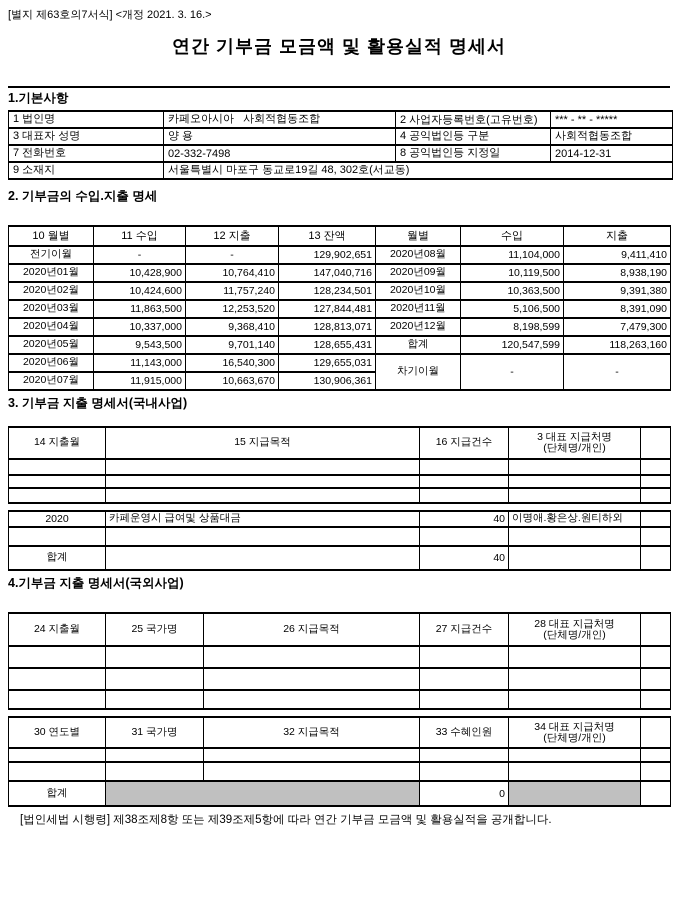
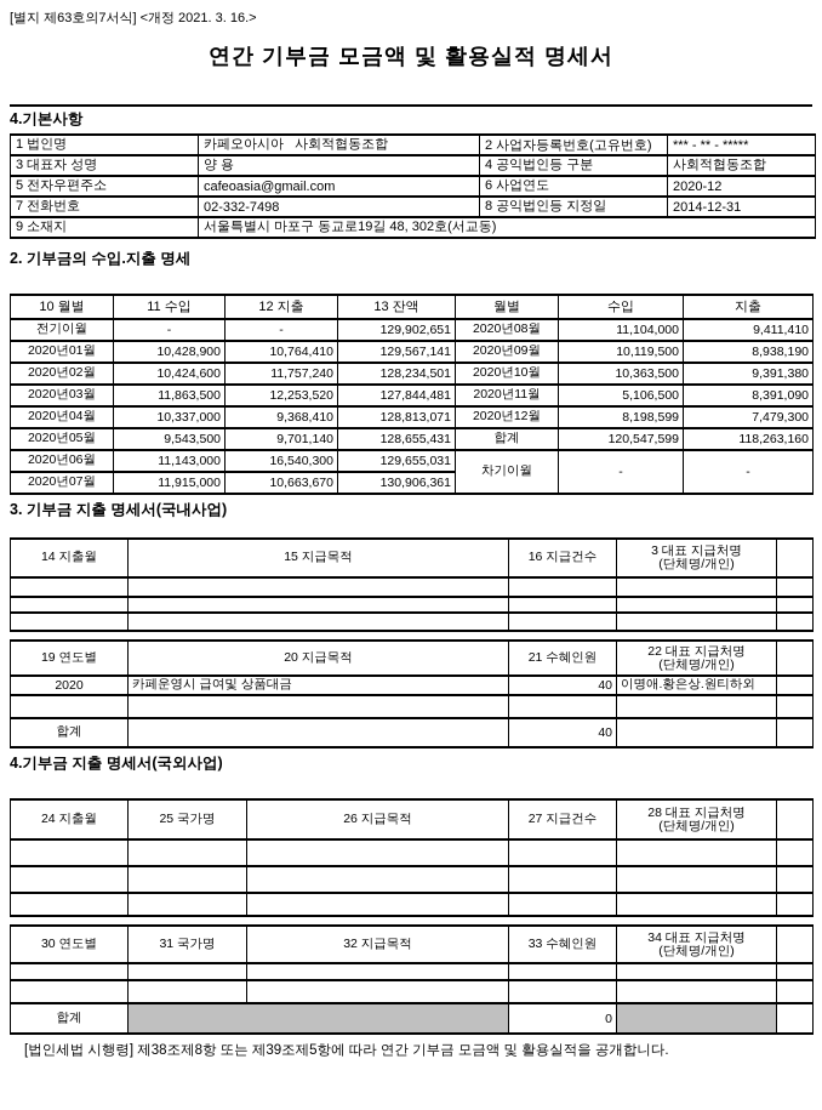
  [별지 제63호의7서식] <개정 2021. 3. 16.>
  연간 기부금 모금액 및 활용실적 명세서
- 1.기본사항
+ 4.기본사항
  1 법인명	카페오아시아 사회적협동조합	2 사업자등록번호(고유번호)	*** - ** - *****
  3 대표자 성명	양 용	4 공익법인등 구분	사회적협동조합
+ 5 전자우편주소	cafeoasia@gmail.com	6 사업연도	2020-12
  7 전화번호	02-332-7498	8 공익법인등 지정일	2014-12-31
  9 소재지	서울특별시 마포구 동교로19길 48, 302호(서교동)
  2. 기부금의 수입.지출 명세
  10 월별	11 수입	12 지출	13 잔액	월별	수입	지출
  전기이월	-	-	129,902,651	2020년08월	11,104,000	9,411,410
- 2020년01월	10,428,900	10,764,410	147,040,716	2020년09월	10,119,500	8,938,190
+ 2020년01월	10,428,900	10,764,410	129,567,141	2020년09월	10,119,500	8,938,190
  2020년02월	10,424,600	11,757,240	128,234,501	2020년10월	10,363,500	9,391,380
  2020년03월	11,863,500	12,253,520	127,844,481	2020년11월	5,106,500	8,391,090
  2020년04월	10,337,000	9,368,410	128,813,071	2020년12월	8,198,599	7,479,300
  2020년05월	9,543,500	9,701,140	128,655,431	합계	120,547,599	118,263,160
  2020년06월	11,143,000	16,540,300	129,655,031	차기이월	-	-
  2020년07월	11,915,000	10,663,670	130,906,361
  3. 기부금 지출 명세서(국내사업)
  14 지출월	15 지급목적	16 지급건수	3 대표 지급처명 (단체명/개인)
+ 19 연도별	20 지급목적	21 수혜인원	22 대표 지급처명 (단체명/개인)
  2020	카페운영시 급여및 상품대금	40	이명애.황은상.원티하외
  합계		40
  4.기부금 지출 명세서(국외사업)
  24 지출월	25 국가명	26 지급목적	27 지급건수	28 대표 지급처명 (단체명/개인)
  30 연도별	31 국가명	32 지급목적	33 수혜인원	34 대표 지급처명 (단체명/개인)
  합계		0
  [법인세법 시행령] 제38조제8항 또는 제39조제5항에 따라 연간 기부금 모금액 및 활용실적을 공개합니다.
